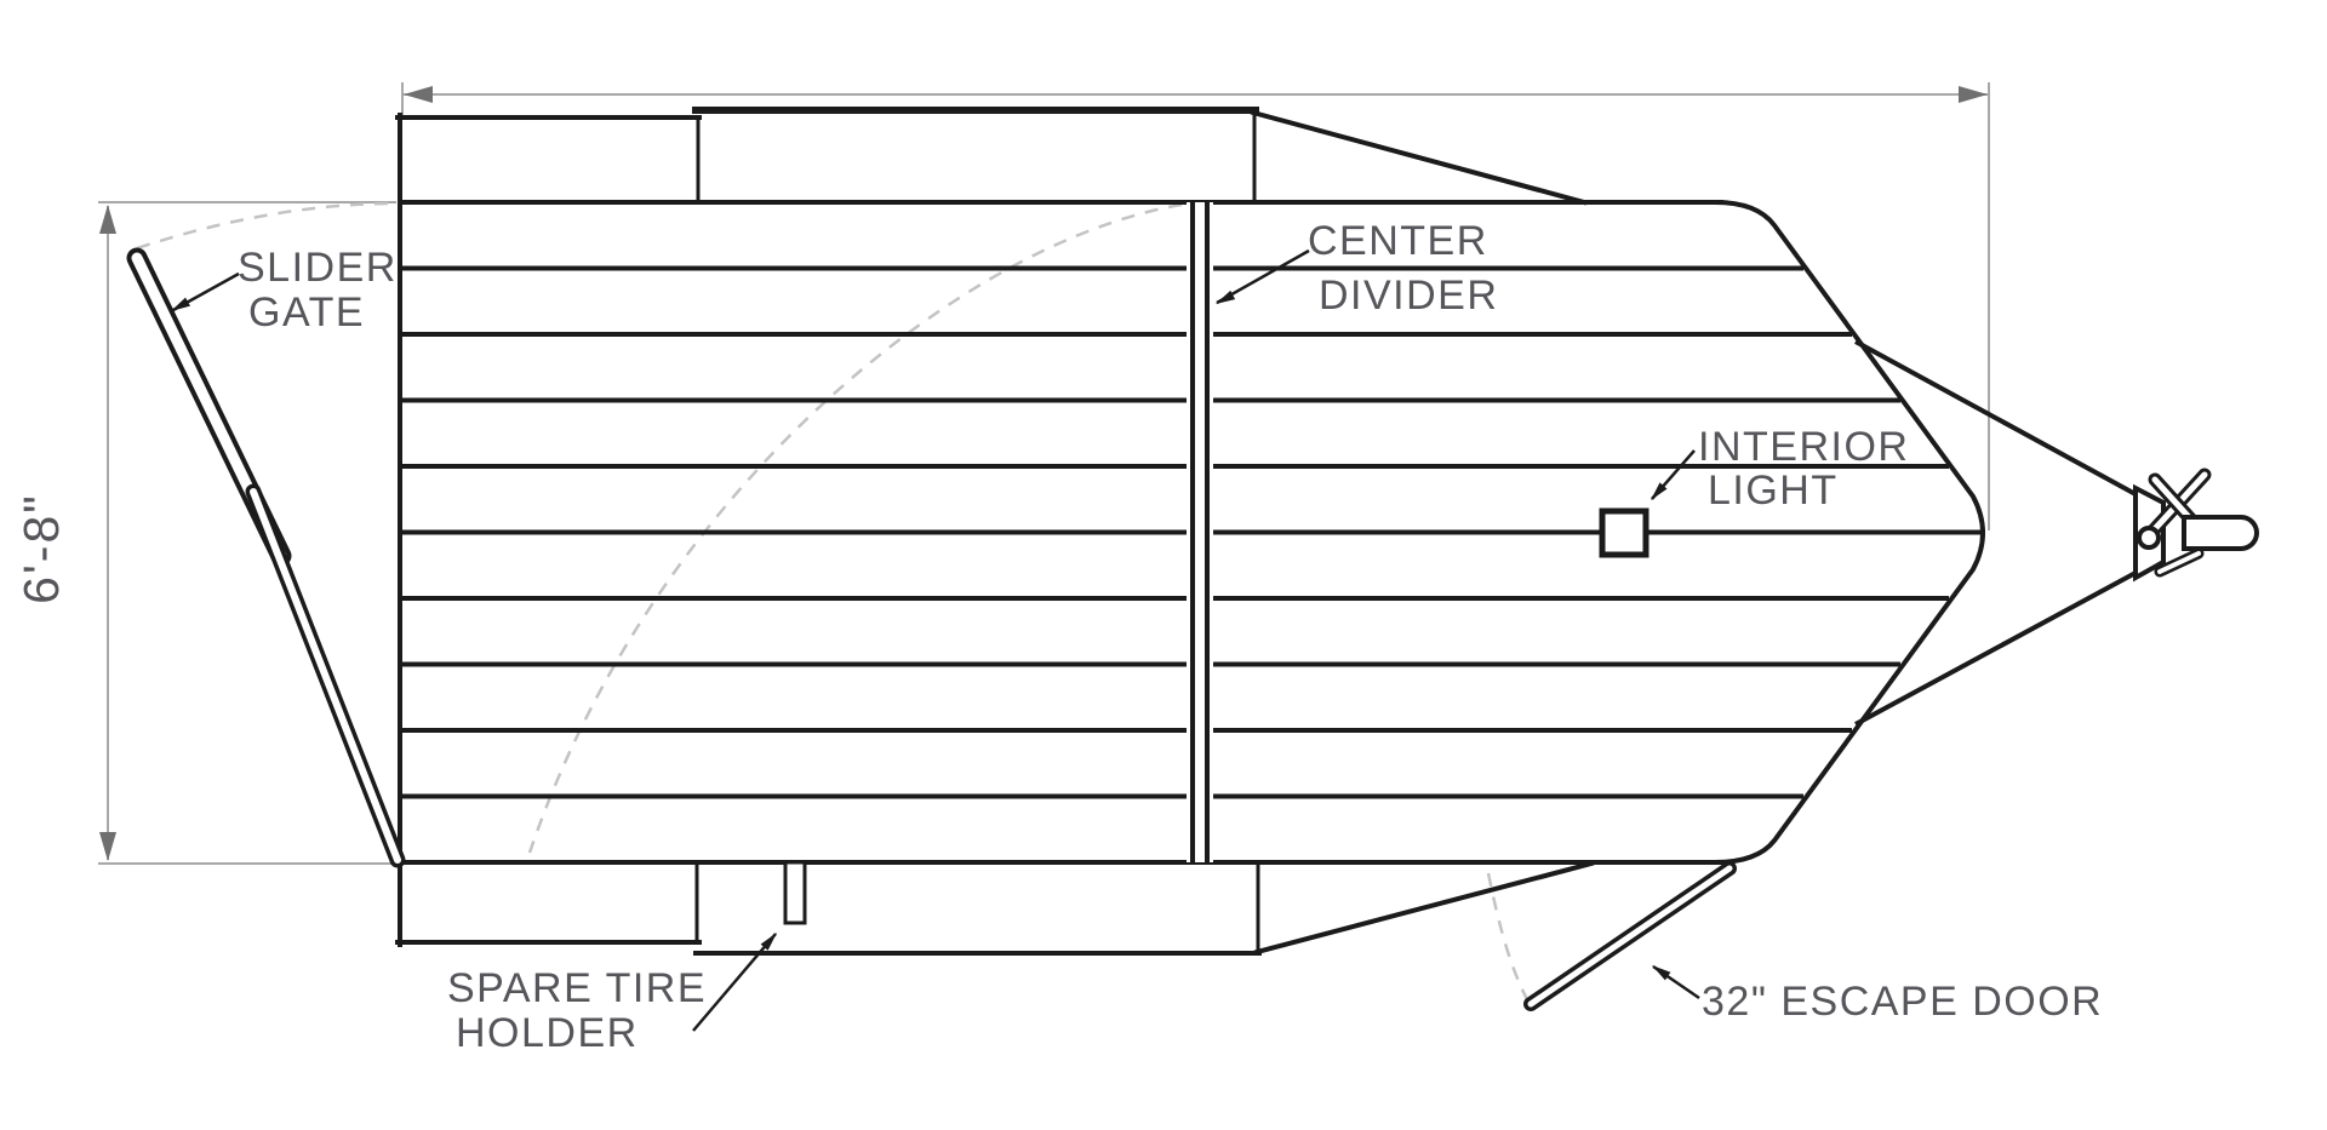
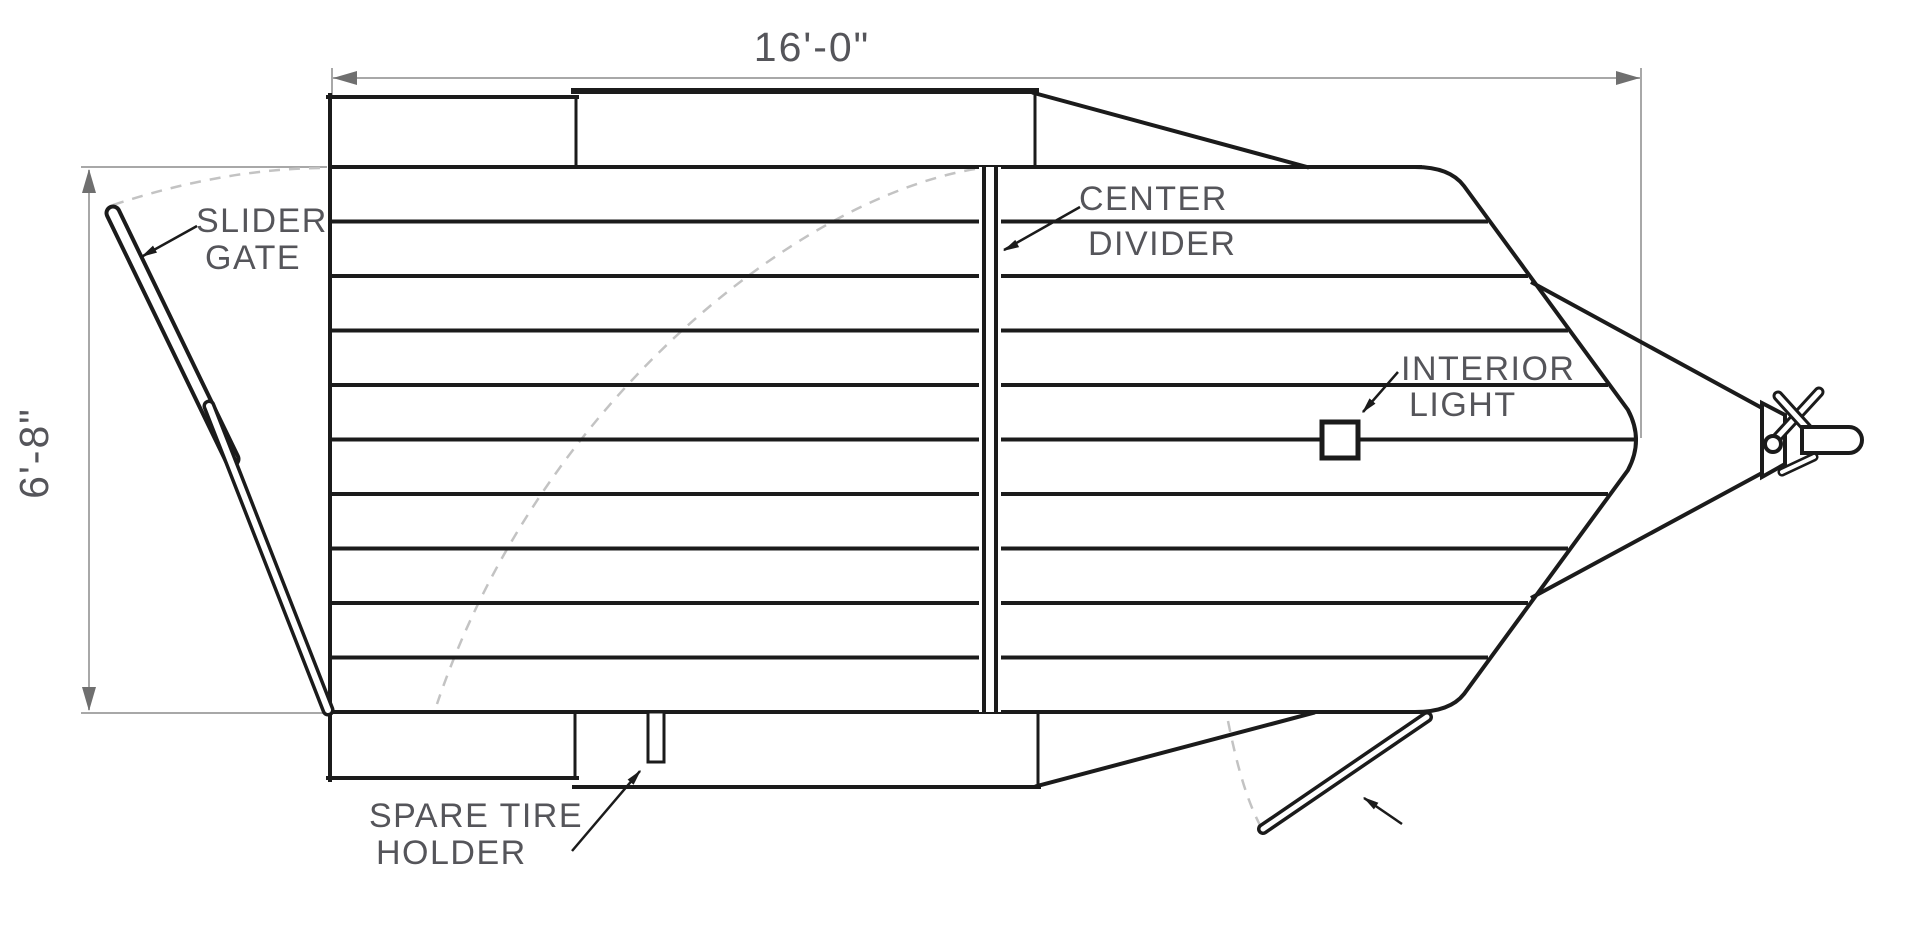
+ 16'-0"
  SLIDER
  GATE
  CENTER
  DIVIDER
  INTERIOR
  LIGHT
  SPARE TIRE
  HOLDER
- 32" ESCAPE DOOR
